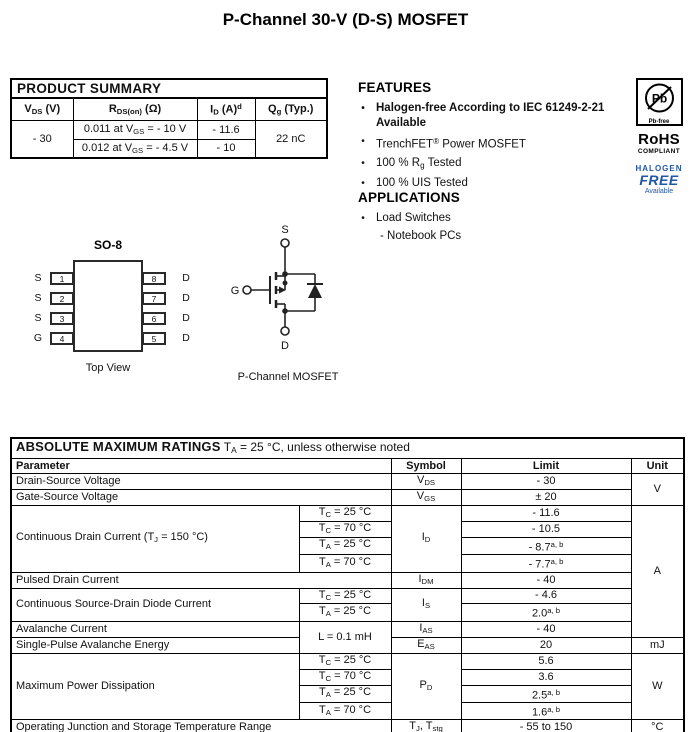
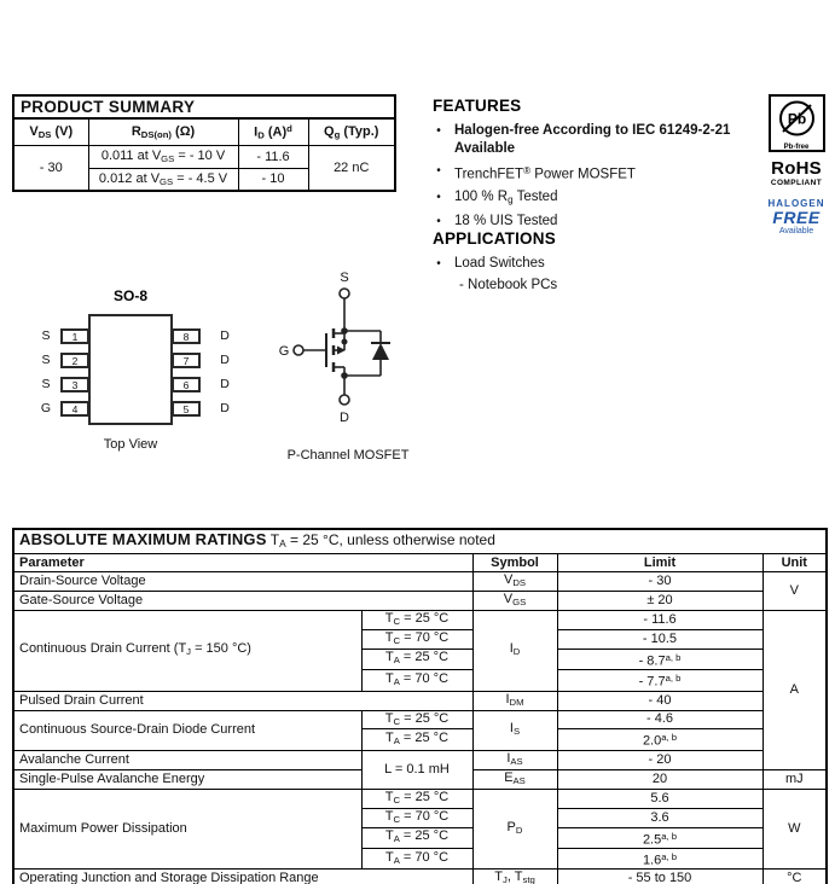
- P-Channel 30-V (D-S) MOSFET
  PRODUCT SUMMARY
  VDS (V)	RDS(on) (Ω)	ID (A)d	Qg (Typ.)
  - 30	0.011 at VGS = - 10 V	- 11.6	22 nC
  0.012 at VGS = - 4.5 V	- 10
  FEATURES
  •
  Halogen-free According to IEC 61249-2-21 Available
  •
  TrenchFET® Power MOSFET
  •
  100 % Rg Tested
  •
- 100 % UIS Tested
+ 18 % UIS Tested
  APPLICATIONS
  •
  Load Switches
  - Notebook PCs
  Pb
  RoHS
  HALOGEN
  FREE
  SO-8
  S
  S
  S
  G
  1
  2
  3
  4
  8
  7
  6
  5
  D
  D
  D
  D
  Top View
  S
  G
  D
  P-Channel MOSFET
  ABSOLUTE MAXIMUM RATINGS TA = 25 °C, unless otherwise noted
  Parameter	Symbol	Limit	Unit
  Drain-Source Voltage	VDS	- 30	V
  Gate-Source Voltage	VGS	± 20
  Continuous Drain Current (TJ = 150 °C)	TC = 25 °C	ID	- 11.6	A
  TC = 70 °C	- 10.5
  TA = 25 °C	- 8.7a, b
  TA = 70 °C	- 7.7a, b
  Pulsed Drain Current	IDM	- 40
  Continuous Source-Drain Diode Current	TC = 25 °C	IS	- 4.6
  TA = 25 °C	2.0a, b
- Avalanche Current	L = 0.1 mH	IAS	- 40
+ Avalanche Current	L = 0.1 mH	IAS	- 20
  Single-Pulse Avalanche Energy	EAS	20	mJ
  Maximum Power Dissipation	TC = 25 °C	PD	5.6	W
  TC = 70 °C	3.6
  TA = 25 °C	2.5a, b
  TA = 70 °C	1.6a, b
- Operating Junction and Storage Temperature Range	TJ, Tstg	- 55 to 150	°C
+ Operating Junction and Storage Dissipation Range	TJ, Tstg	- 55 to 150	°C
